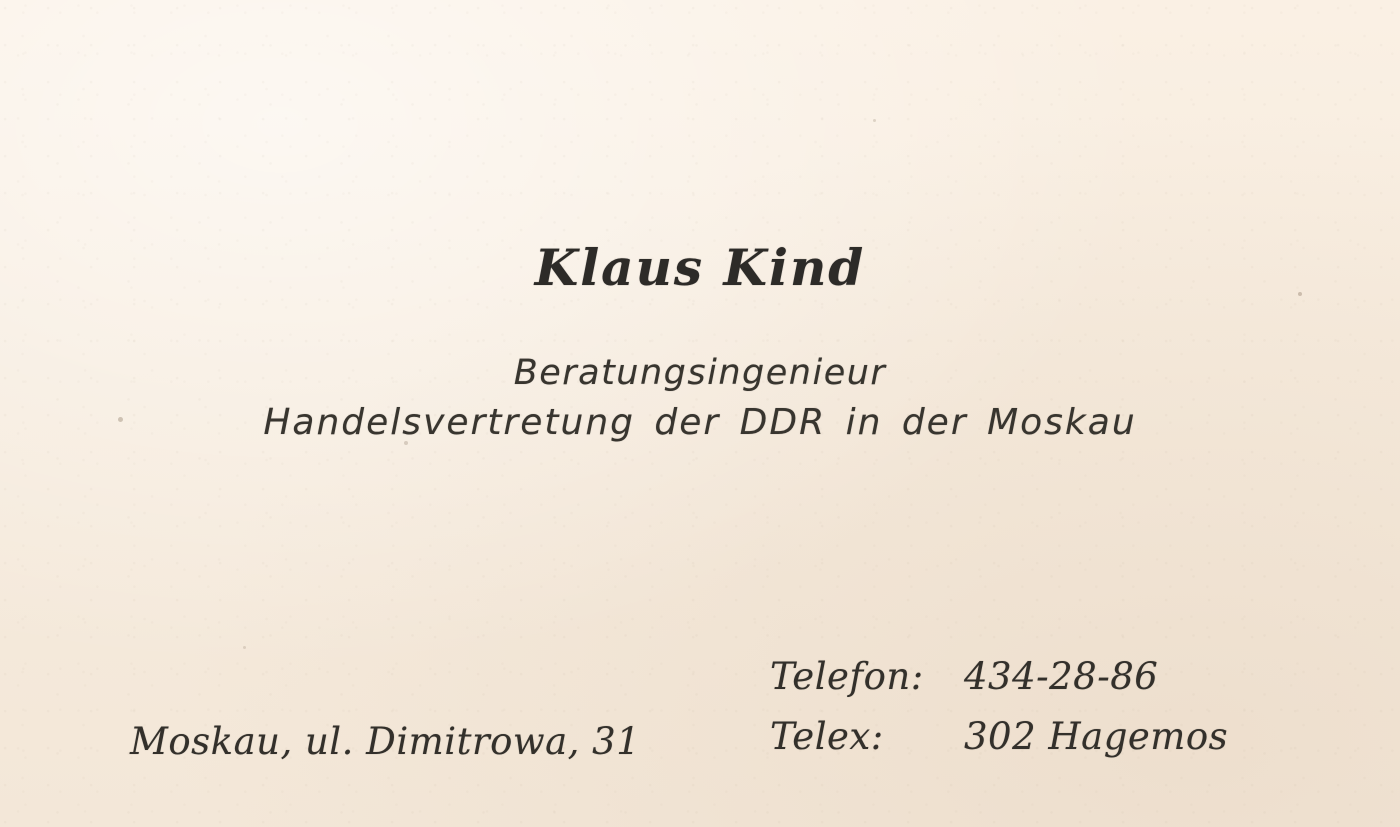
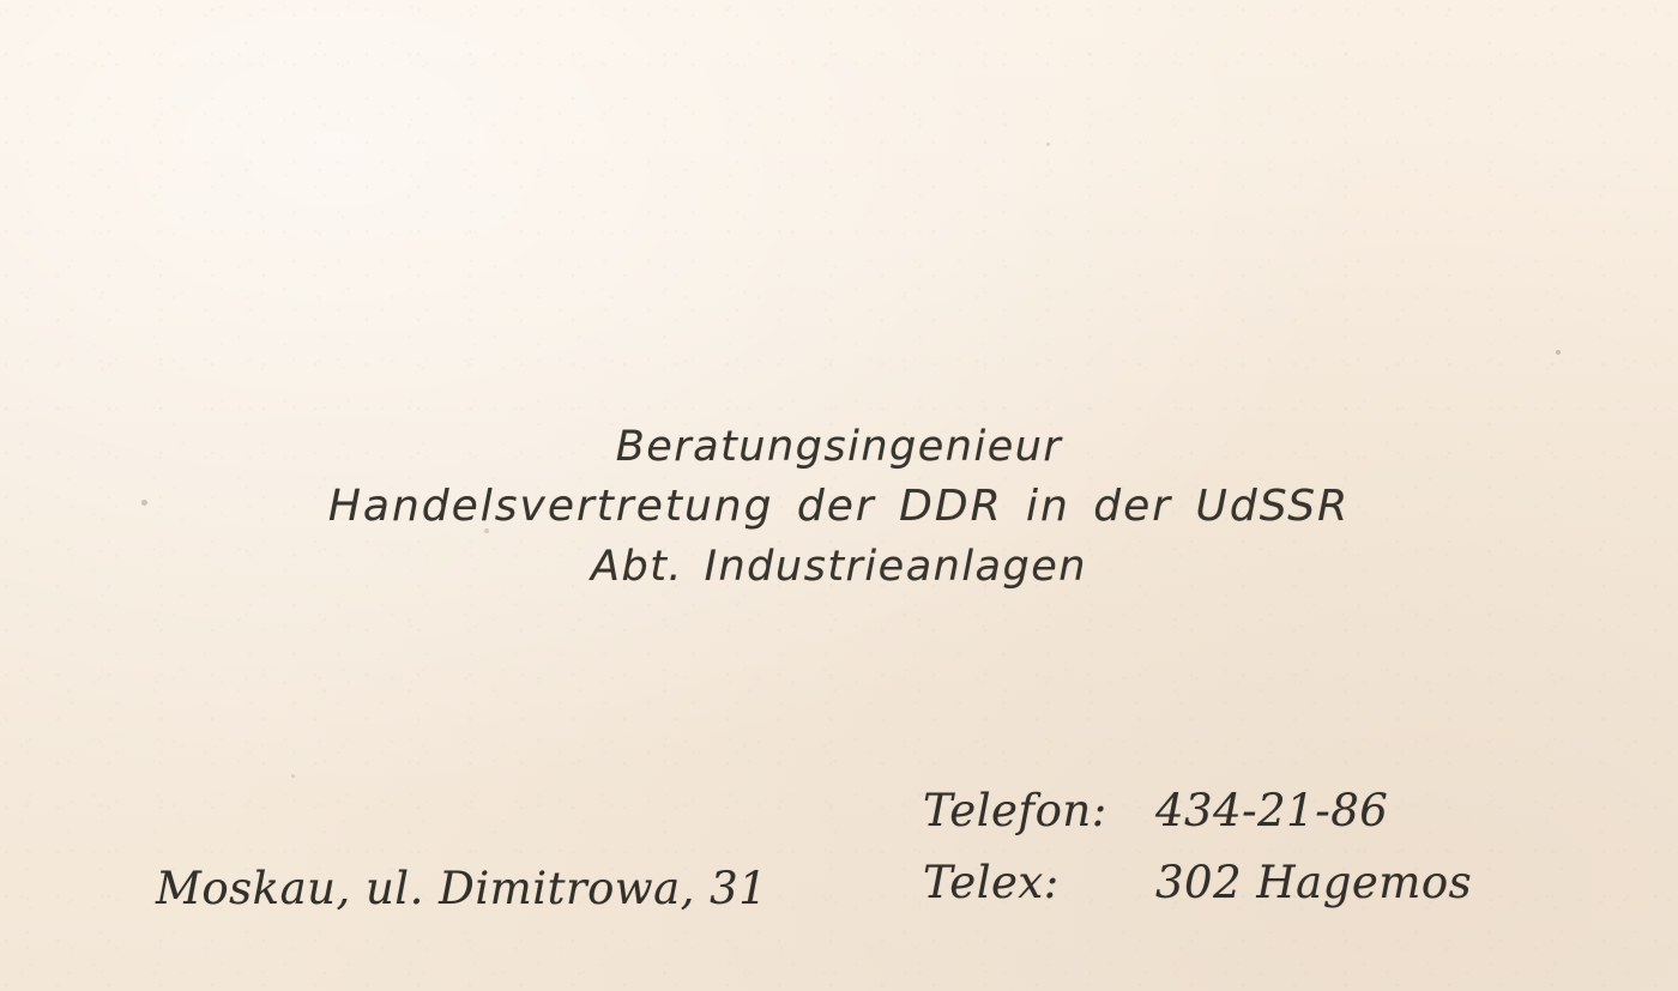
- Klaus Kind
  Beratungsingenieur
- Handelsvertretung der DDR in der Moskau
+ Handelsvertretung der DDR in der UdSSR
+ Abt. Industrieanlagen
  Moskau, ul. Dimitrowa, 31
- Telefon: 434-28-86
+ Telefon: 434-21-86
  Telex: 302 Hagemos
